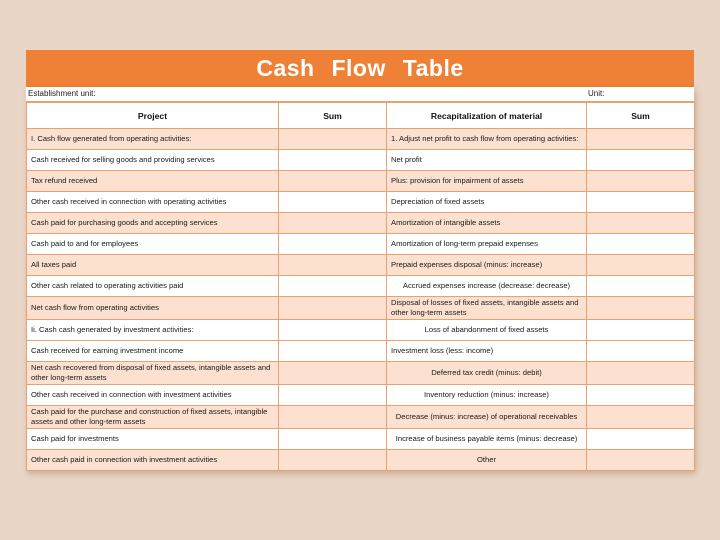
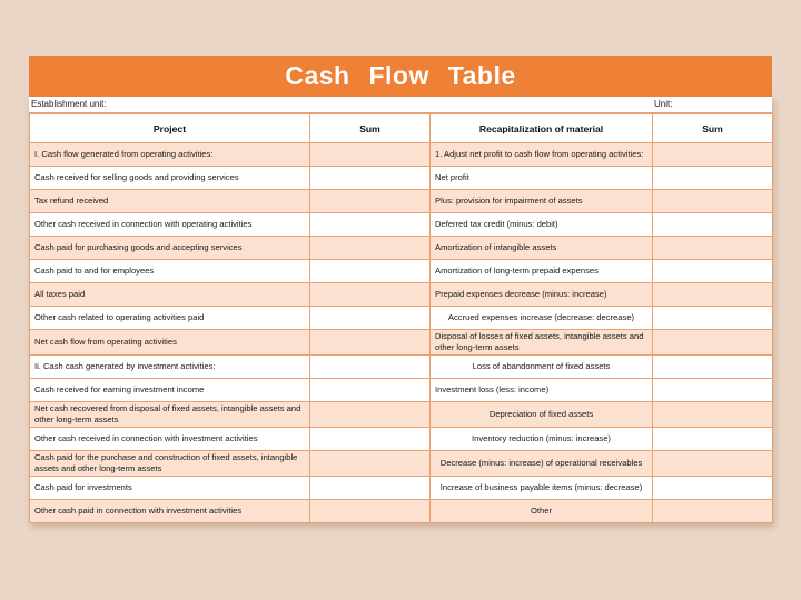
  Cash Flow Table
  Establishment unit:
  Unit:
  Project	Sum	Recapitalization of material	Sum
  I. Cash flow generated from operating activities:		1. Adjust net profit to cash flow from operating activities:
  Cash received for selling goods and providing services		Net profit
  Tax refund received		Plus: provision for impairment of assets
- Other cash received in connection with operating activities		Depreciation of fixed assets
+ Other cash received in connection with operating activities		Deferred tax credit (minus: debit)
  Cash paid for purchasing goods and accepting services		Amortization of intangible assets
  Cash paid to and for employees		Amortization of long-term prepaid expenses
- All taxes paid		Prepaid expenses disposal (minus: increase)
+ All taxes paid		Prepaid expenses decrease (minus: increase)
  Other cash related to operating activities paid		Accrued expenses increase (decrease: decrease)
  Net cash flow from operating activities		Disposal of losses of fixed assets, intangible assets and other long-term assets
  Ii. Cash cash generated by investment activities:		Loss of abandonment of fixed assets
  Cash received for earning investment income		Investment loss (less: income)
- Net cash recovered from disposal of fixed assets, intangible assets and other long-term assets		Deferred tax credit (minus: debit)
+ Net cash recovered from disposal of fixed assets, intangible assets and other long-term assets		Depreciation of fixed assets
  Other cash received in connection with investment activities		Inventory reduction (minus: increase)
  Cash paid for the purchase and construction of fixed assets, intangible assets and other long-term assets		Decrease (minus: increase) of operational receivables
  Cash paid for investments		Increase of business payable items (minus: decrease)
  Other cash paid in connection with investment activities		Other
